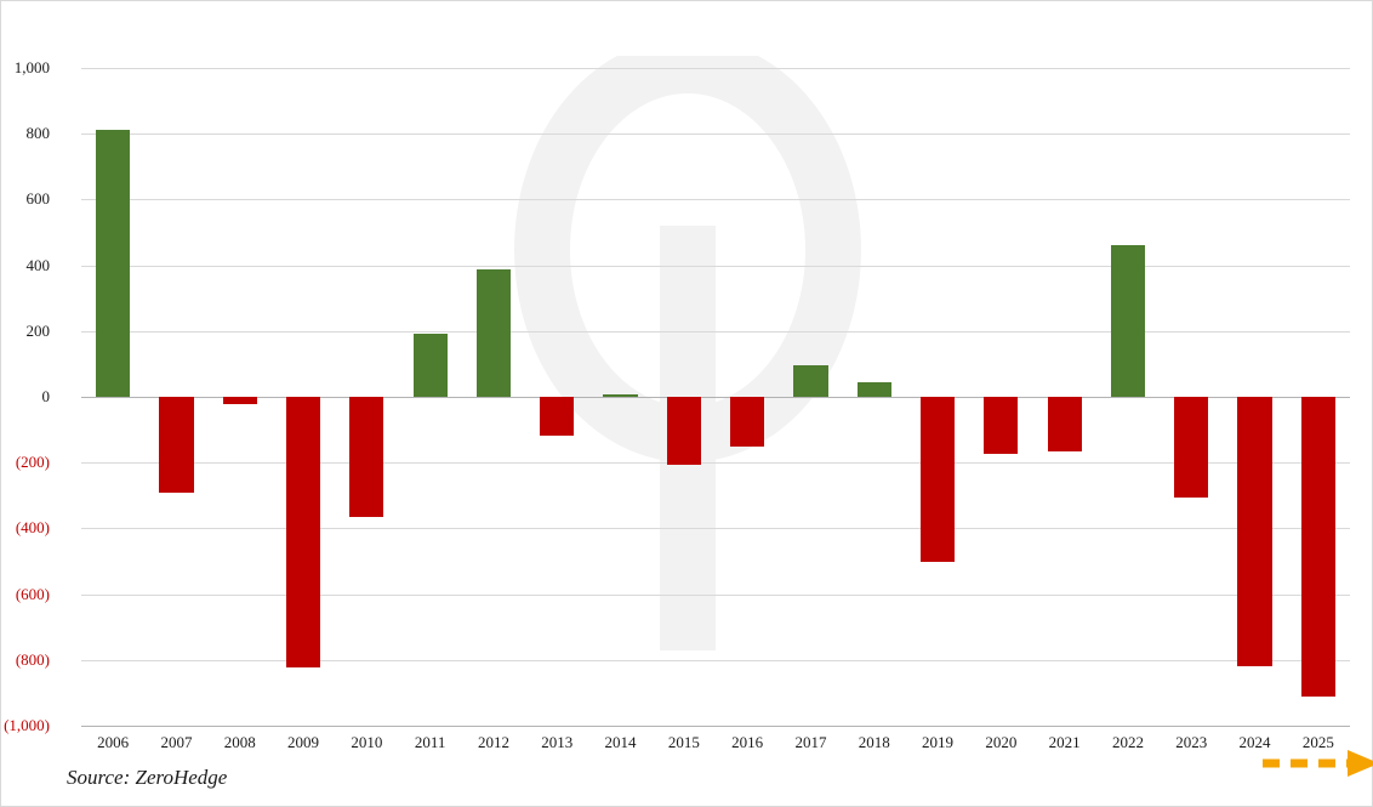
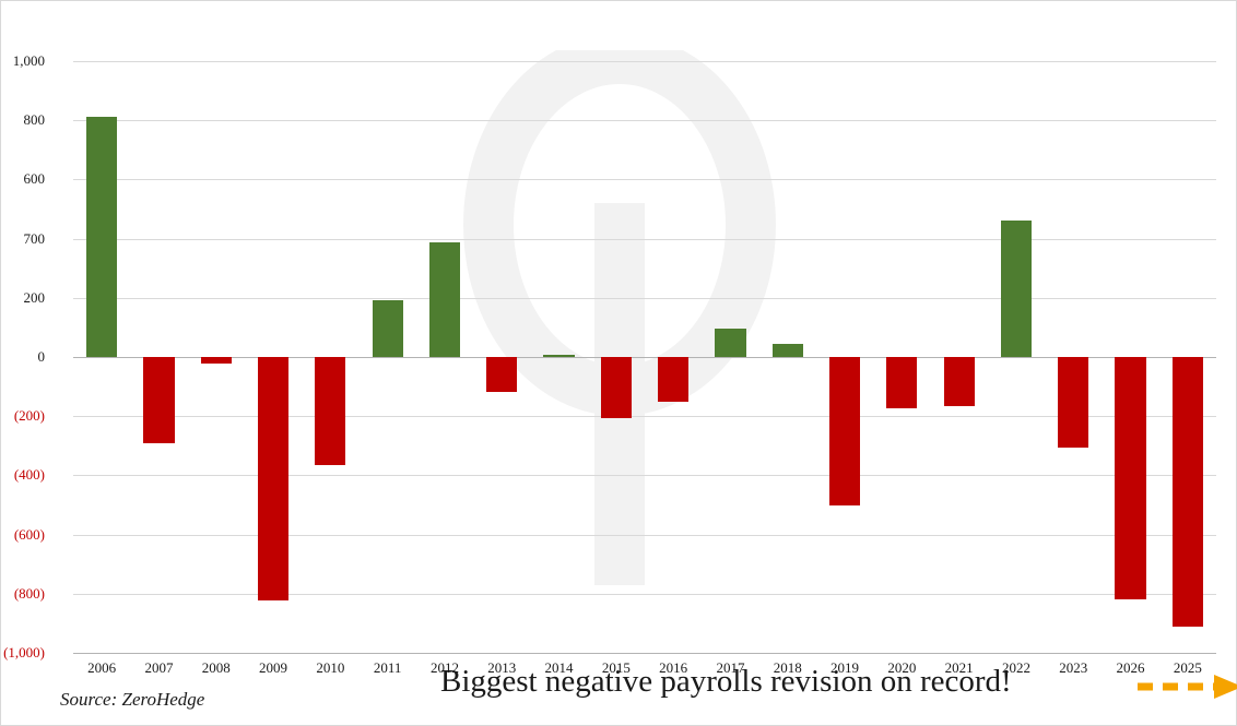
  1,000
  800
  600
- 400
+ 700
  200
  0
  (200)
  (400)
  (600)
  (800)
  (1,000)
  2006
  2007
  2008
  2009
  2010
  2011
  2012
  2013
  2014
  2015
  2016
  2017
  2018
  2019
  2020
  2021
  2022
  2023
- 2024
+ 2026
  2025
+ Biggest negative payrolls revision on record!
  Source: ZeroHedge
